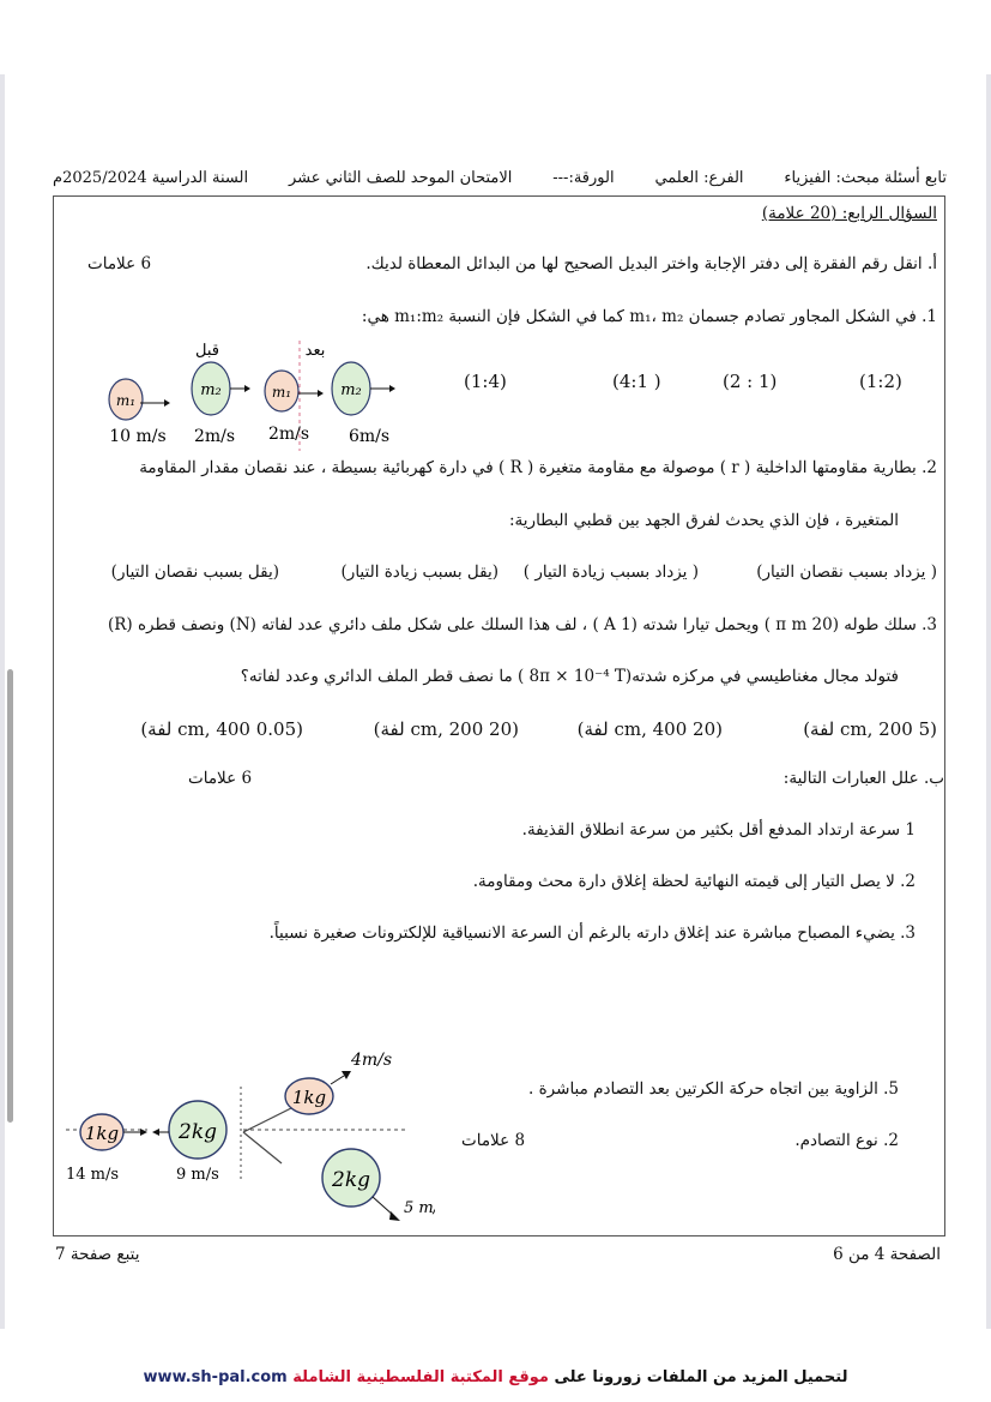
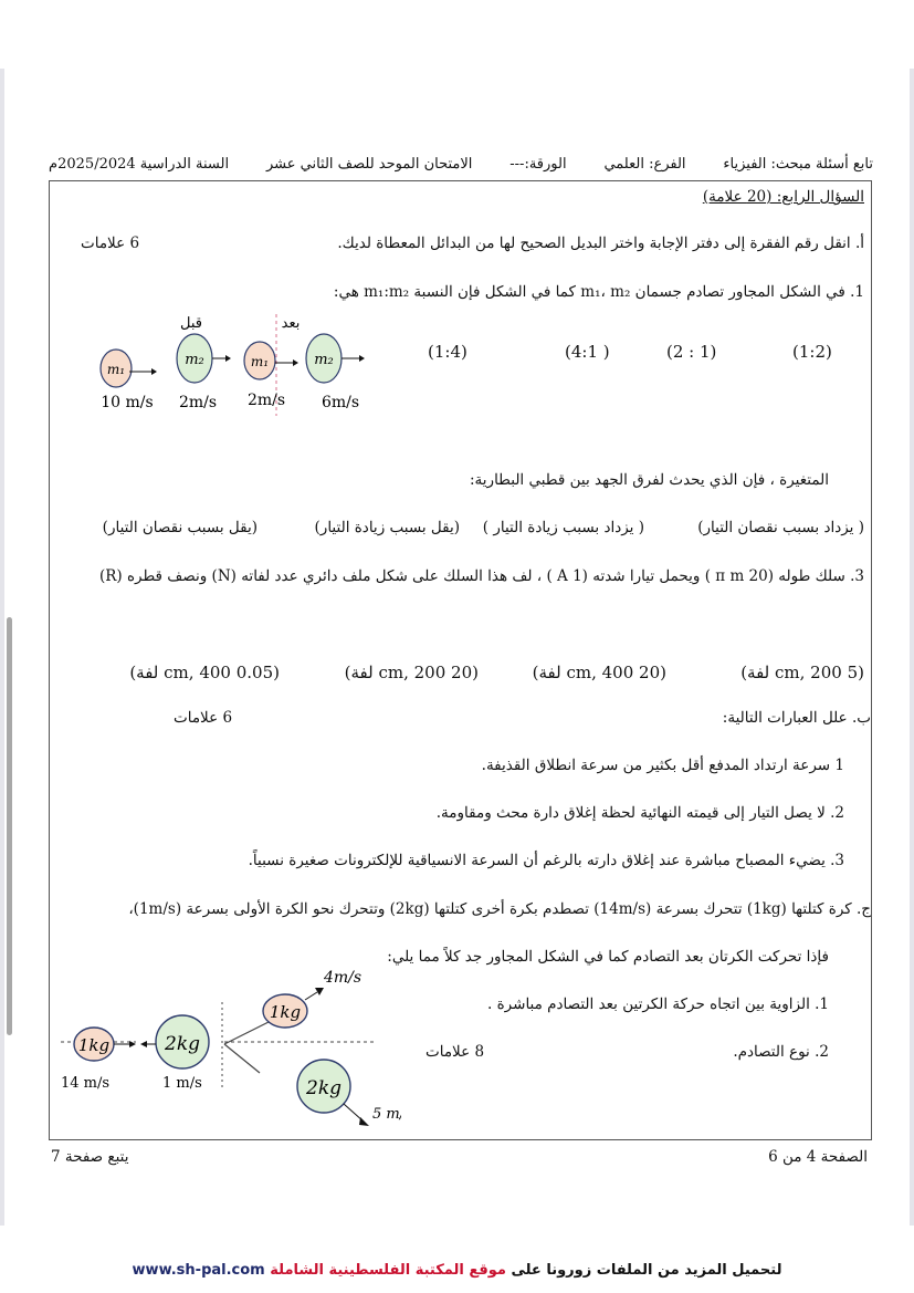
  تابع أسئلة مبحث: الفيزياء
  الفرع: العلمي
  الورقة:---
  الامتحان الموحد للصف الثاني عشر
  السنة الدراسية 2025/2024م
  السؤال الرابع: (20 علامة)
  أ. انقل رقم الفقرة إلى دفتر الإجابة واختر البديل الصحيح لها من البدائل المعطاة لديك.
  6 علامات
  1. في الشكل المجاور تصادم جسمان m₁، m₂ كما في الشكل فإن النسبة m₁:m₂ هي:
  قبل
  بعد
  m₁
  m₂
  m₁
  m₂
  10 m/s
  2m/s
  2m/s
  6m/s
  (1:2)
  (2 : 1)
  (4:1 )
  (1:4)
- 2. بطارية مقاومتها الداخلية ( r ) موصولة مع مقاومة متغيرة ( R ) في دارة كهربائية بسيطة ، عند نقصان مقدار المقاومة
  المتغيرة ، فإن الذي يحدث لفرق الجهد بين قطبي البطارية:
  ( يزداد بسبب نقصان التيار)
  ( يزداد بسبب زيادة التيار )
  (يقل بسبب زيادة التيار)
  (يقل بسبب نقصان التيار)
  3. سلك طوله (20 π m ) ويحمل تيارا شدته (1 A ) ، لف هذا السلك على شكل ملف دائري عدد لفاته (N) ونصف قطره (R)
- فتولد مجال مغناطيسي في مركزه شدته(8π × 10⁻⁴ T ) ما نصف قطر الملف الدائري وعدد لفاته؟
  (5 cm, 200 لفة)
  (20 cm, 400 لفة)
  (20 cm, 200 لفة)
  (0.05 cm, 400 لفة)
  ب. علل العبارات التالية:
  6 علامات
  1 سرعة ارتداد المدفع أقل بكثير من سرعة انطلاق القذيفة.
  2. لا يصل التيار إلى قيمته النهائية لحظة إغلاق دارة محث ومقاومة.
  3. يضيء المصباح مباشرة عند إغلاق دارته بالرغم أن السرعة الانسياقية للإلكترونات صغيرة نسبياً.
+ ج. كرة كتلتها (1kg) تتحرك بسرعة (14m/s) تصطدم بكرة أخرى كتلتها (2kg) وتتحرك نحو الكرة الأولى بسرعة (1m/s)،
+ فإذا تحركت الكرتان بعد التصادم كما في الشكل المجاور جد كلاً مما يلي:
- 5. الزاوية بين اتجاه حركة الكرتين بعد التصادم مباشرة .
+ 1. الزاوية بين اتجاه حركة الكرتين بعد التصادم مباشرة .
  2. نوع التصادم.
  8 علامات
  1kg
  2kg
  14 m/s
- 9 m/s
+ 1 m/s
  1kg
  4m/s
  2kg
  الصفحة 4 من 6
  يتبع صفحة 7
  لتحميل المزيد من الملفات زورونا على موقع المكتبة الفلسطينية الشاملة www.sh-pal.com
